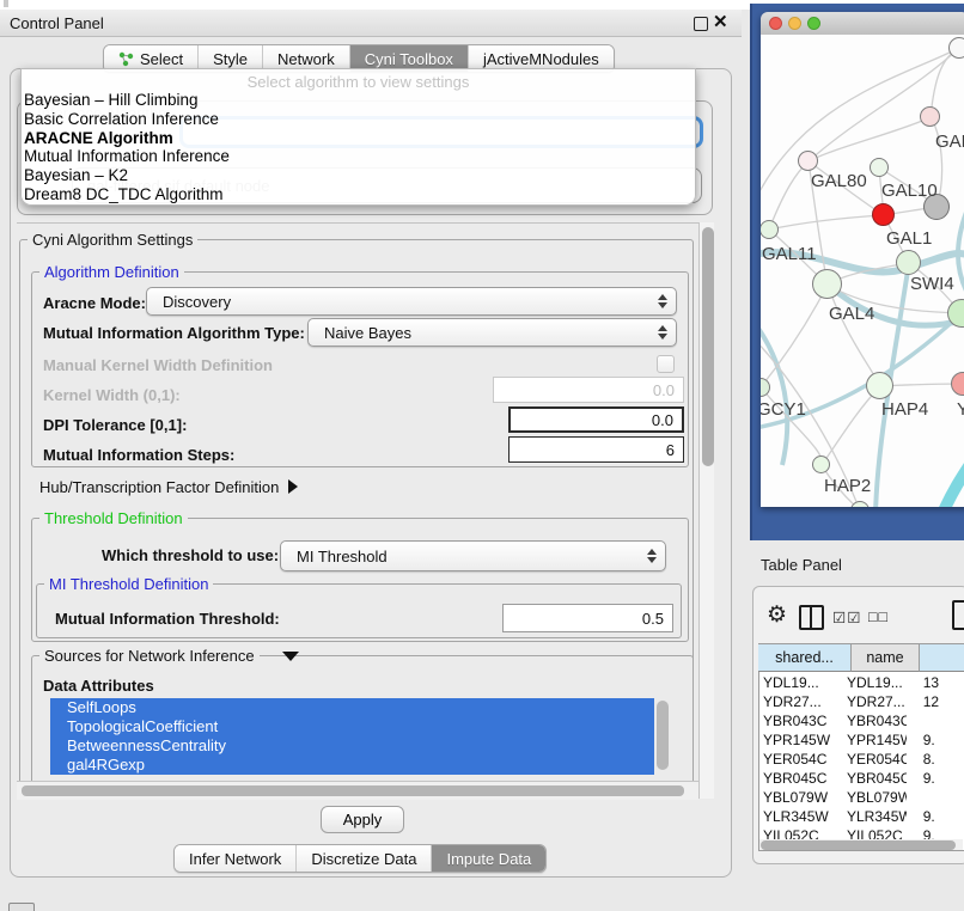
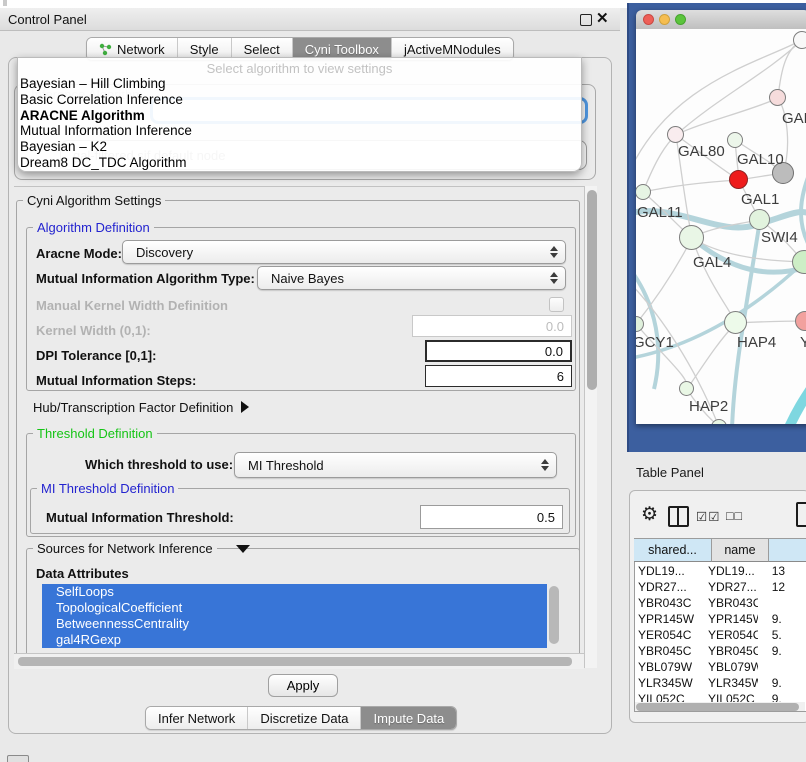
  Control Panel
  ✕
- Select
+ Network
  Style
- Network
+ Select
  Cyni Toolbox
  jActiveMNodules
  Select algorithm to view settings
  Bayesian – Hill Climbing
  Basic Correlation Inference
  ARACNE Algorithm
  Mutual Information Inference
  Bayesian – K2
  Dream8 DC_TDC Algorithm
  Cyni Algorithm Settings
  Algorithm Definition
  Aracne Mode:
  Discovery
  Mutual Information Algorithm Type:
  Naive Bayes
  Manual Kernel Width Definition
  Kernel Width (0,1):
  0.0
  DPI Tolerance [0,1]:
  0.0
  Mutual Information Steps:
  6
  Hub/Transcription Factor Definition
  Threshold Definition
  Which threshold to use:
  MI Threshold
  MI Threshold Definition
  Mutual Information Threshold:
  0.5
  Sources for Network Inference
  Data Attributes
  SelfLoops
  TopologicalCoefficient
  BetweennessCentrality
  gal4RGexp
  Apply
  Infer Network
  Discretize Data
  Impute Data
  GAL80
  GAL10
  GAL1
  GAL11
  SWI4
  GAL4
  GCY1
  HAP4
  Y
  HAP2
  Table Panel
  ⚙
  ☑☑
  □□
  shared...
  name
  YDL19...
  YDL19...
  13
  YDR27...
  YDR27...
  12
  YBR043C
  YBR043C
  YPR145W
  YPR145
  9.
  YER054C
  YER054C
- 8.
+ 5.
  YBR045C
  YBR045C
  9.
  YBL079W
  YBL079W
  YLR345W
  YLR345W
  9.
  YIL052C
  YIL052C
  9.
